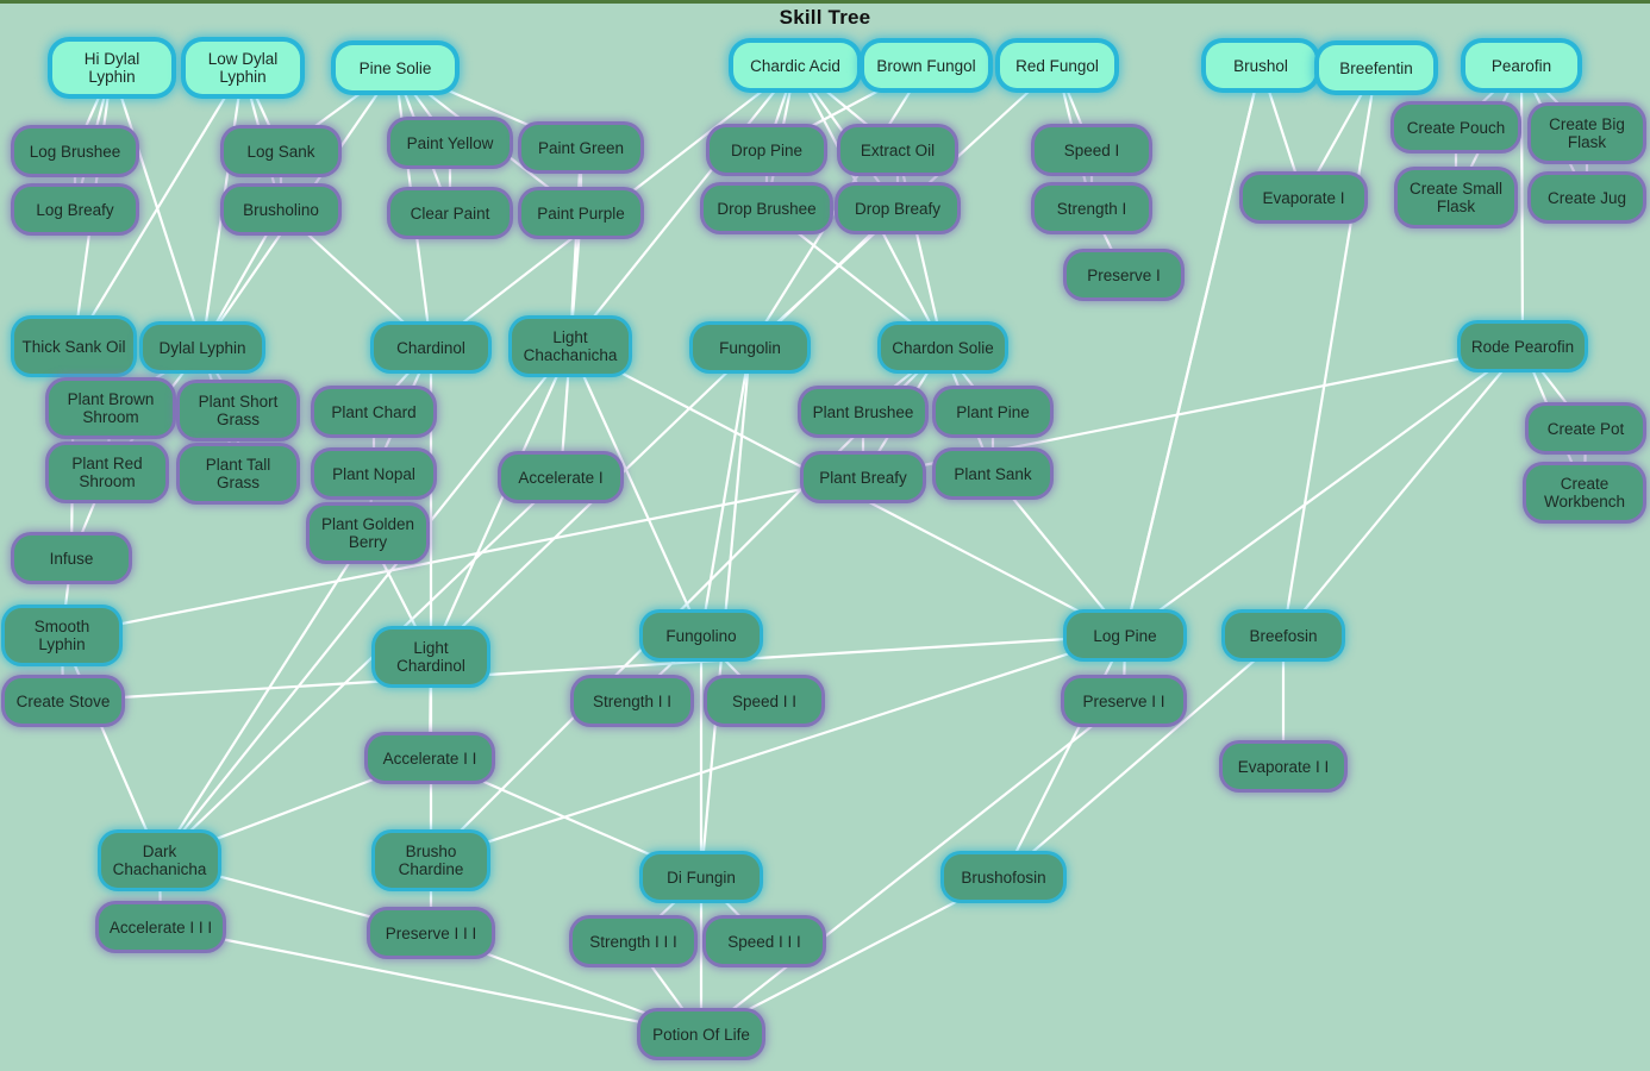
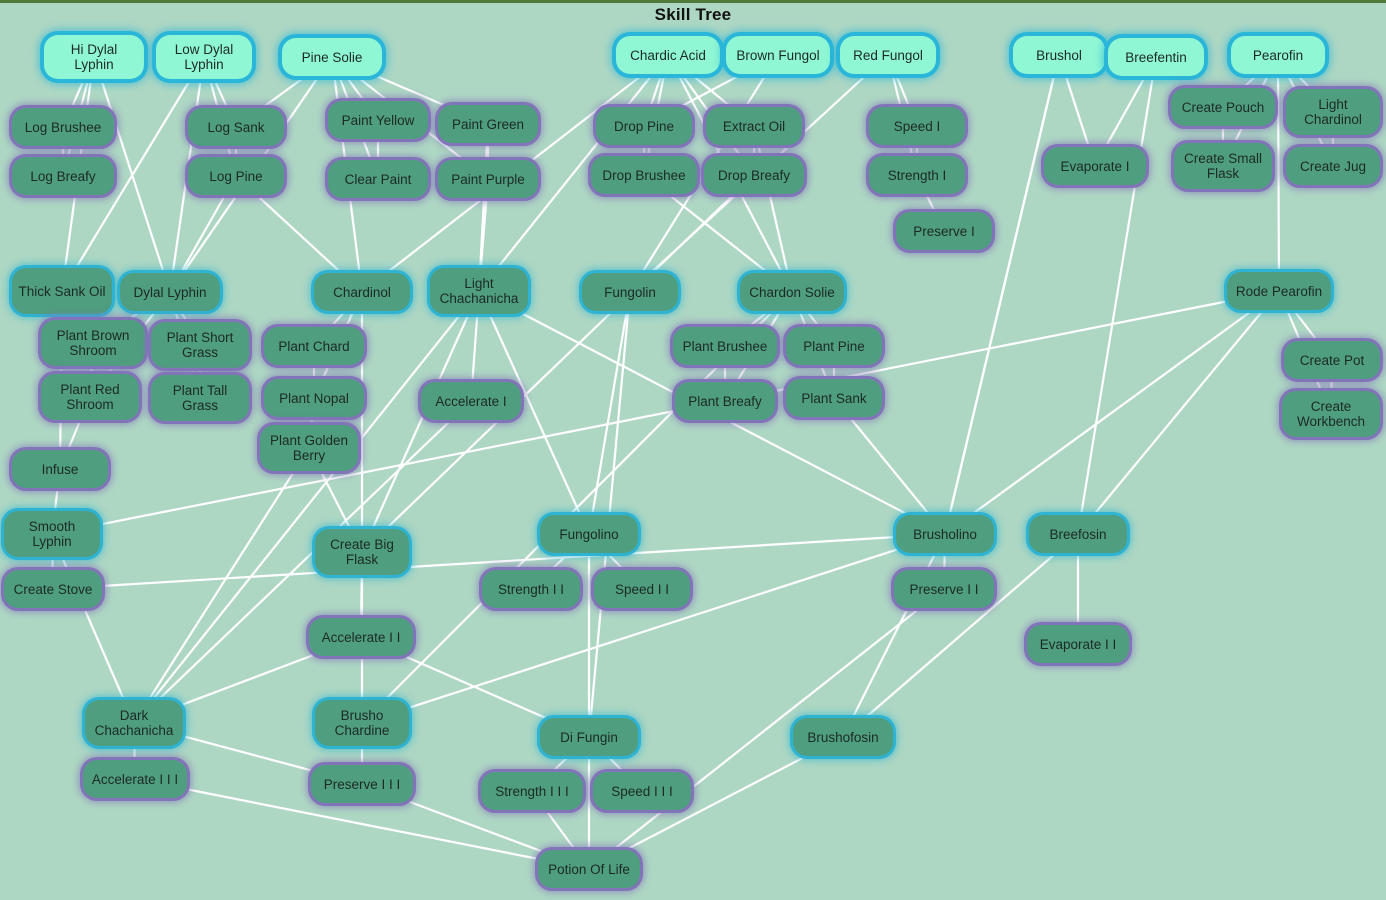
  Skill Tree
  Hi Dylal Lyphin
  Low Dylal Lyphin
  Pine Solie
  Chardic Acid
  Brown Fungol
  Red Fungol
  Brushol
  Breefentin
  Pearofin
  Log Brushee
  Log Breafy
  Log Sank
- Brusholino
+ Log Pine
  Paint Yellow
  Clear Paint
  Paint Green
  Paint Purple
  Drop Pine
  Drop Brushee
  Extract Oil
  Drop Breafy
  Speed I
  Strength I
  Preserve I
  Evaporate I
  Create Pouch
  Create Small Flask
- Create Big Flask
+ Light Chardinol
  Create Jug
  Thick Sank Oil
  Dylal Lyphin
  Chardinol
  Light Chachanicha
  Fungolin
  Chardon Solie
  Rode Pearofin
  Plant Brown Shroom
  Plant Short Grass
  Plant Red Shroom
  Plant Tall Grass
  Plant Chard
  Plant Nopal
  Plant Golden Berry
  Accelerate I
  Plant Brushee
  Plant Pine
  Plant Breafy
  Plant Sank
  Create Pot
  Create Workbench
  Infuse
  Smooth Lyphin
  Create Stove
- Light Chardinol
+ Create Big Flask
  Fungolino
- Log Pine
+ Brusholino
  Breefosin
  Strength I I
  Speed I I
  Preserve I I
  Evaporate I I
  Accelerate I I
  Dark Chachanicha
  Accelerate I I I
  Brusho Chardine
  Preserve I I I
  Di Fungin
  Brushofosin
  Strength I I I
  Speed I I I
  Potion Of Life
